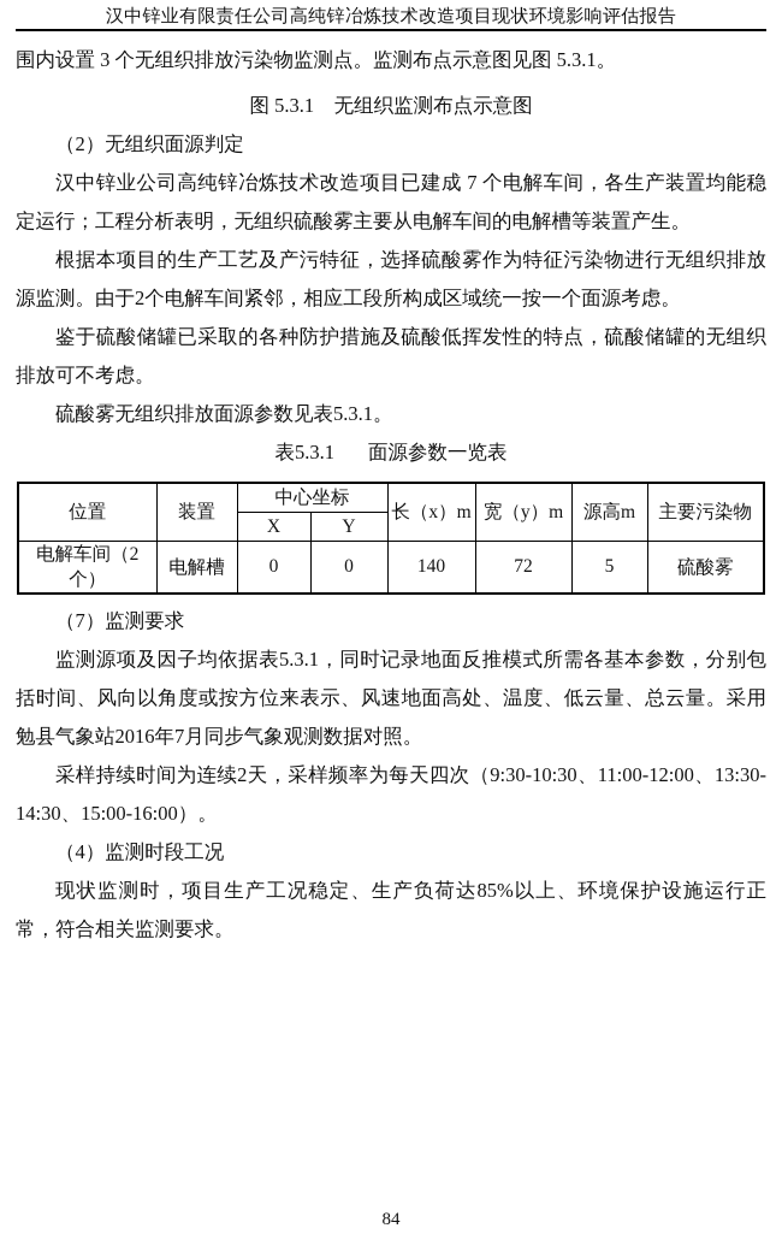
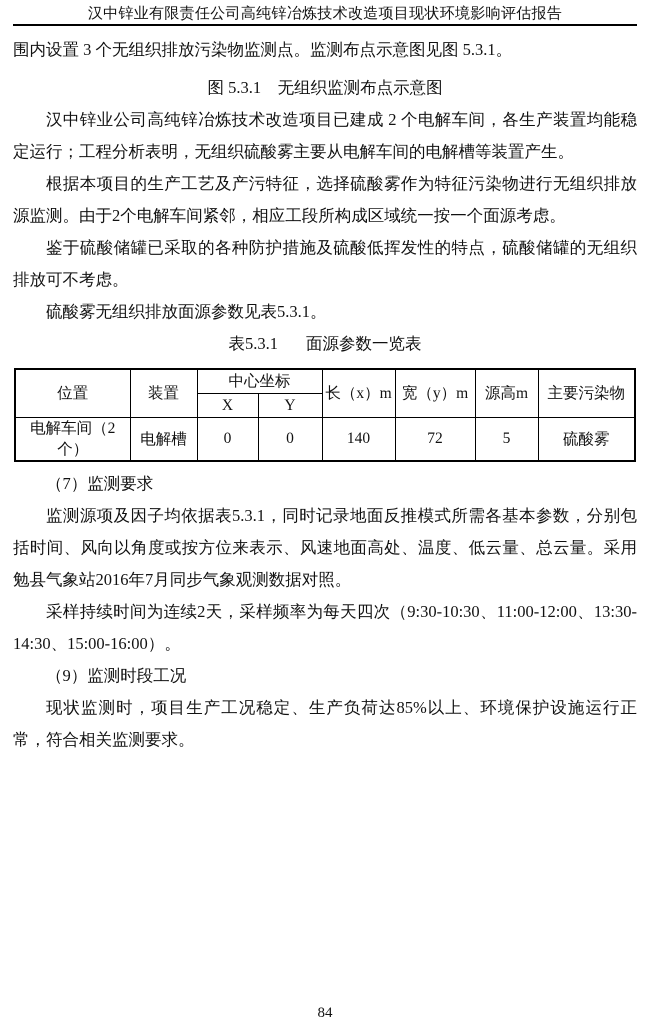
  汉中锌业有限责任公司高纯锌冶炼技术改造项目现状环境影响评估报告
  围内设置 3 个无组织排放污染物监测点。监测布点示意图见图 5.3.1。
  图 5.3.1 无组织监测布点示意图
- （2）无组织面源判定
- 汉中锌业公司高纯锌冶炼技术改造项目已建成 7 个电解车间，各生产装置均能稳定运行；工程分析表明，无组织硫酸雾主要从电解车间的电解槽等装置产生。
+ 汉中锌业公司高纯锌冶炼技术改造项目已建成 2 个电解车间，各生产装置均能稳定运行；工程分析表明，无组织硫酸雾主要从电解车间的电解槽等装置产生。
  根据本项目的生产工艺及产污特征，选择硫酸雾作为特征污染物进行无组织排放源监测。由于2个电解车间紧邻，相应工段所构成区域统一按一个面源考虑。
  鉴于硫酸储罐已采取的各种防护措施及硫酸低挥发性的特点，硫酸储罐的无组织排放可不考虑。
  硫酸雾无组织排放面源参数见表5.3.1。
  表5.3.1 面源参数一览表
  位置	装置	中心坐标	长（x）m	宽（y）m	源高m	主要污染物
  X	Y
  电解车间（2个）	电解槽	0	0	140	72	5	硫酸雾
  （7）监测要求
  监测源项及因子均依据表5.3.1，同时记录地面反推模式所需各基本参数，分别包括时间、风向以角度或按方位来表示、风速地面高处、温度、低云量、总云量。采用勉县气象站2016年7月同步气象观测数据对照。
  采样持续时间为连续2天，采样频率为每天四次（9:30-10:30、11:00-12:00、13:30-14:30、15:00-16:00）。
- （4）监测时段工况
+ （9）监测时段工况
  现状监测时，项目生产工况稳定、生产负荷达85%以上、环境保护设施运行正常，符合相关监测要求。
  84
